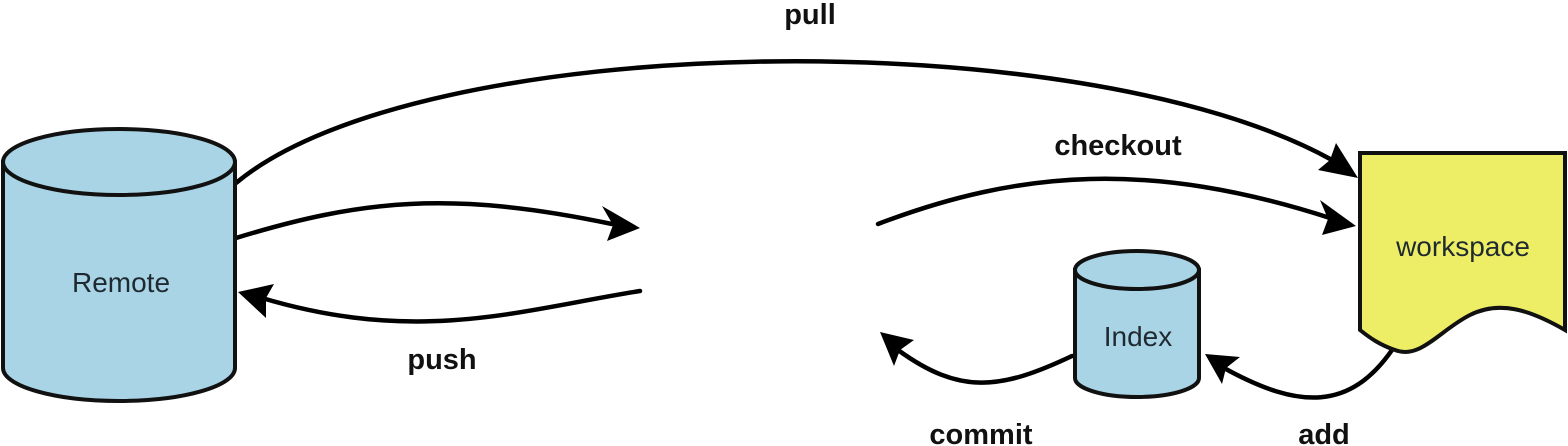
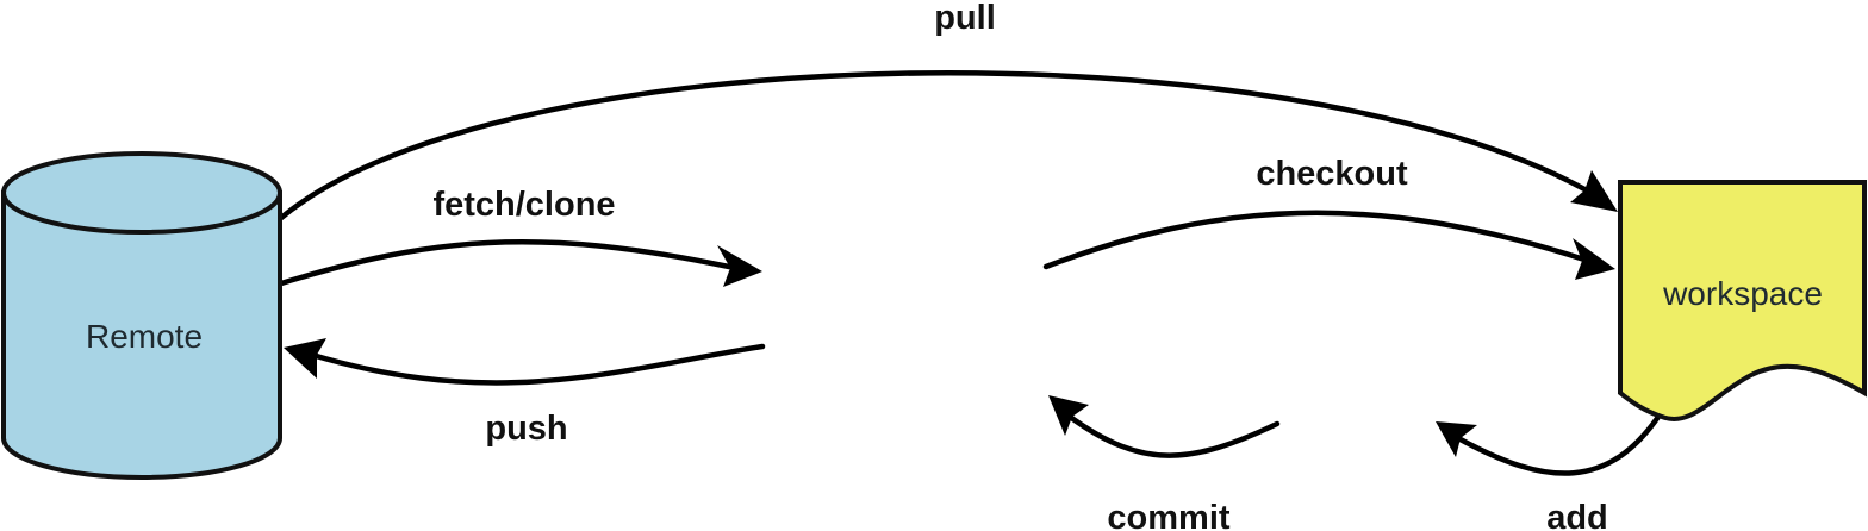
  Remote
- Index
  workspace
  pull
+ fetch/clone
  push
  checkout
  commit
  add
